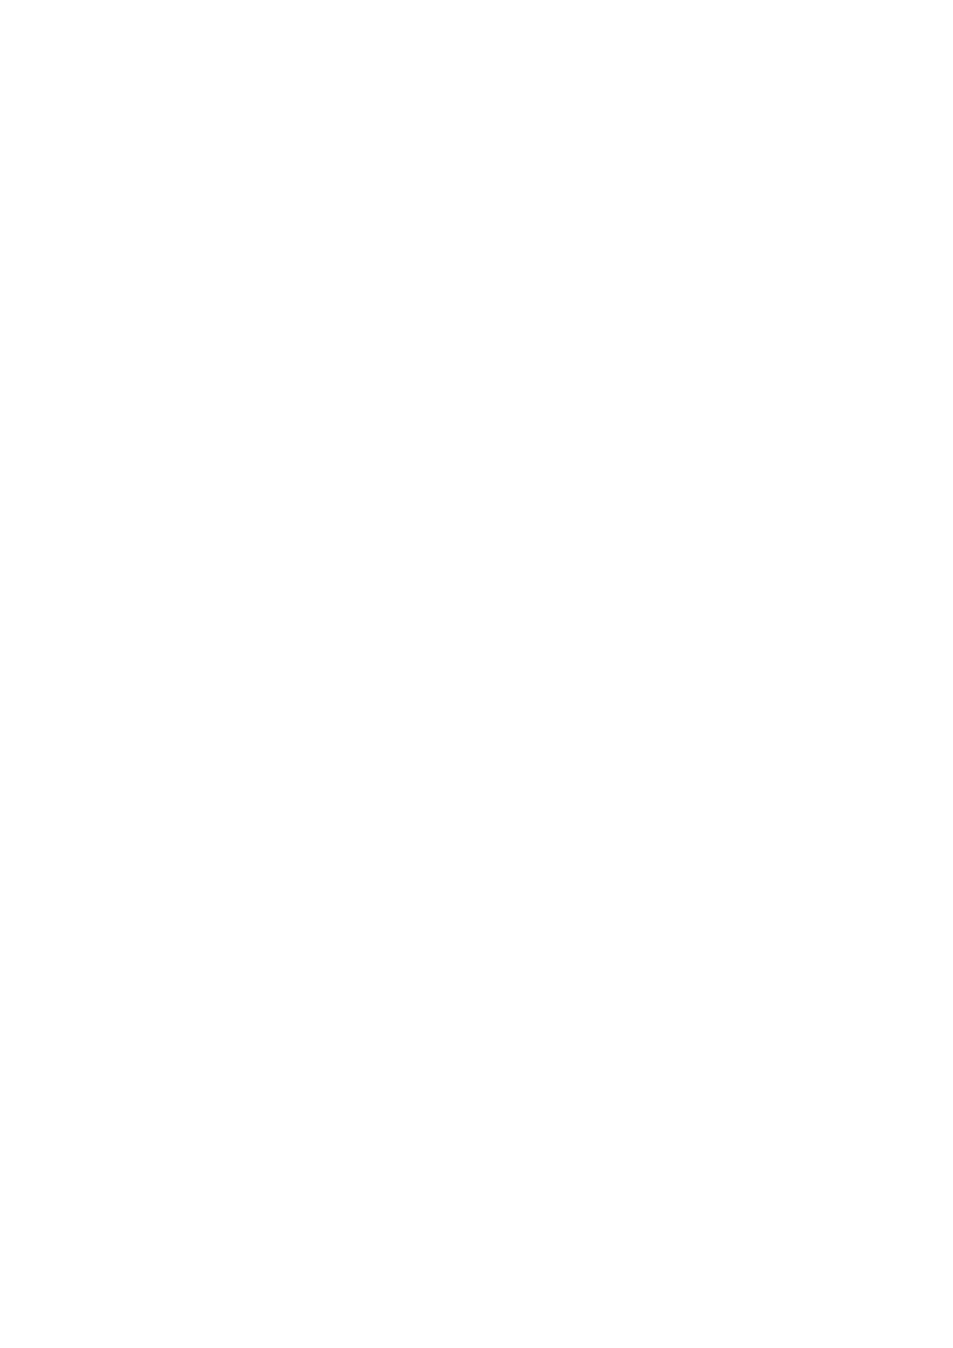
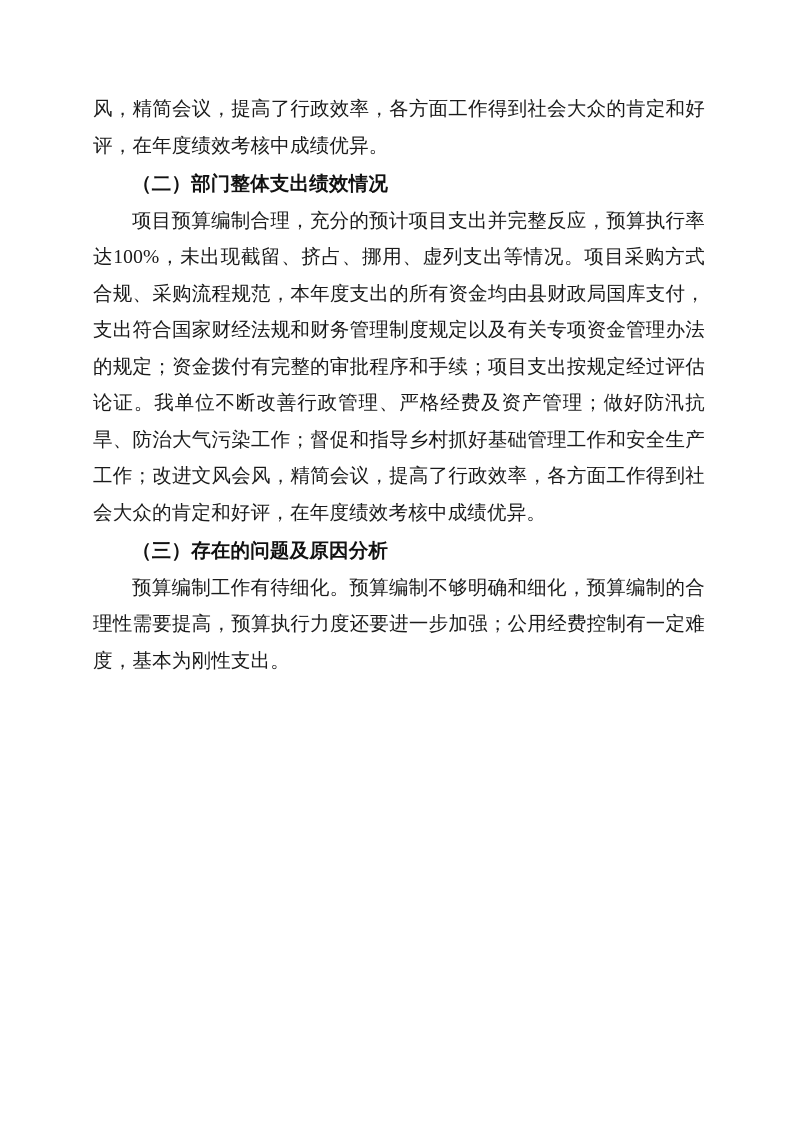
+ 风，精简会议，提高了行政效率，各方面工作得到社会大众的肯定和好评，在年度绩效考核中成绩优异。
+ （二）部门整体支出绩效情况
+ 项目预算编制合理，充分的预计项目支出并完整反应，预算执行率达100%，未出现截留、挤占、挪用、虚列支出等情况。项目采购方式合规、采购流程规范，本年度支出的所有资金均由县财政局国库支付，支出符合国家财经法规和财务管理制度规定以及有关专项资金管理办法的规定；资金拨付有完整的审批程序和手续；项目支出按规定经过评估论证。我单位不断改善行政管理、严格经费及资产管理；做好防汛抗旱、防治大气污染工作；督促和指导乡村抓好基础管理工作和安全生产工作；改进文风会风，精简会议，提高了行政效率，各方面工作得到社会大众的肯定和好评，在年度绩效考核中成绩优异。
+ （三）存在的问题及原因分析
+ 预算编制工作有待细化。预算编制不够明确和细化，预算编制的合理性需要提高，预算执行力度还要进一步加强；公用经费控制有一定难度，基本为刚性支出。
